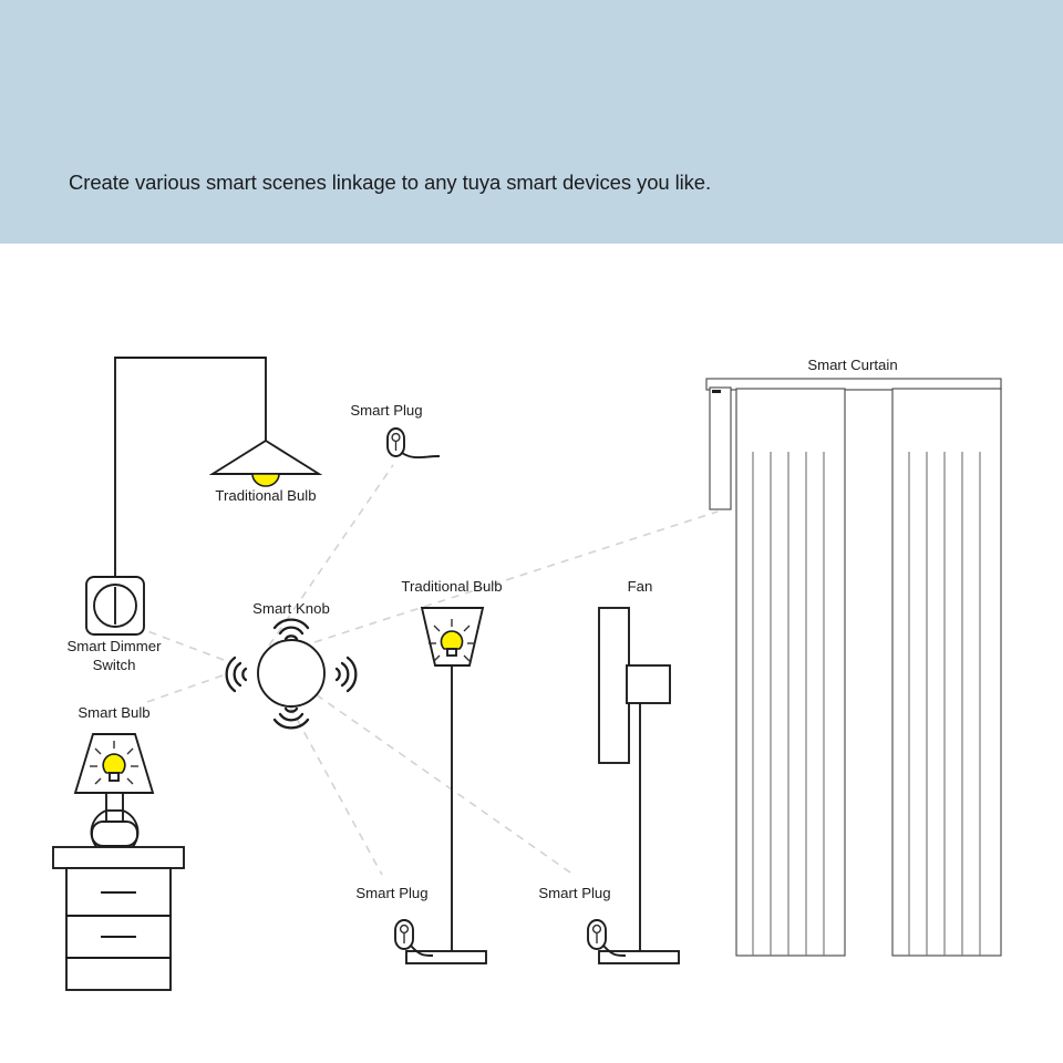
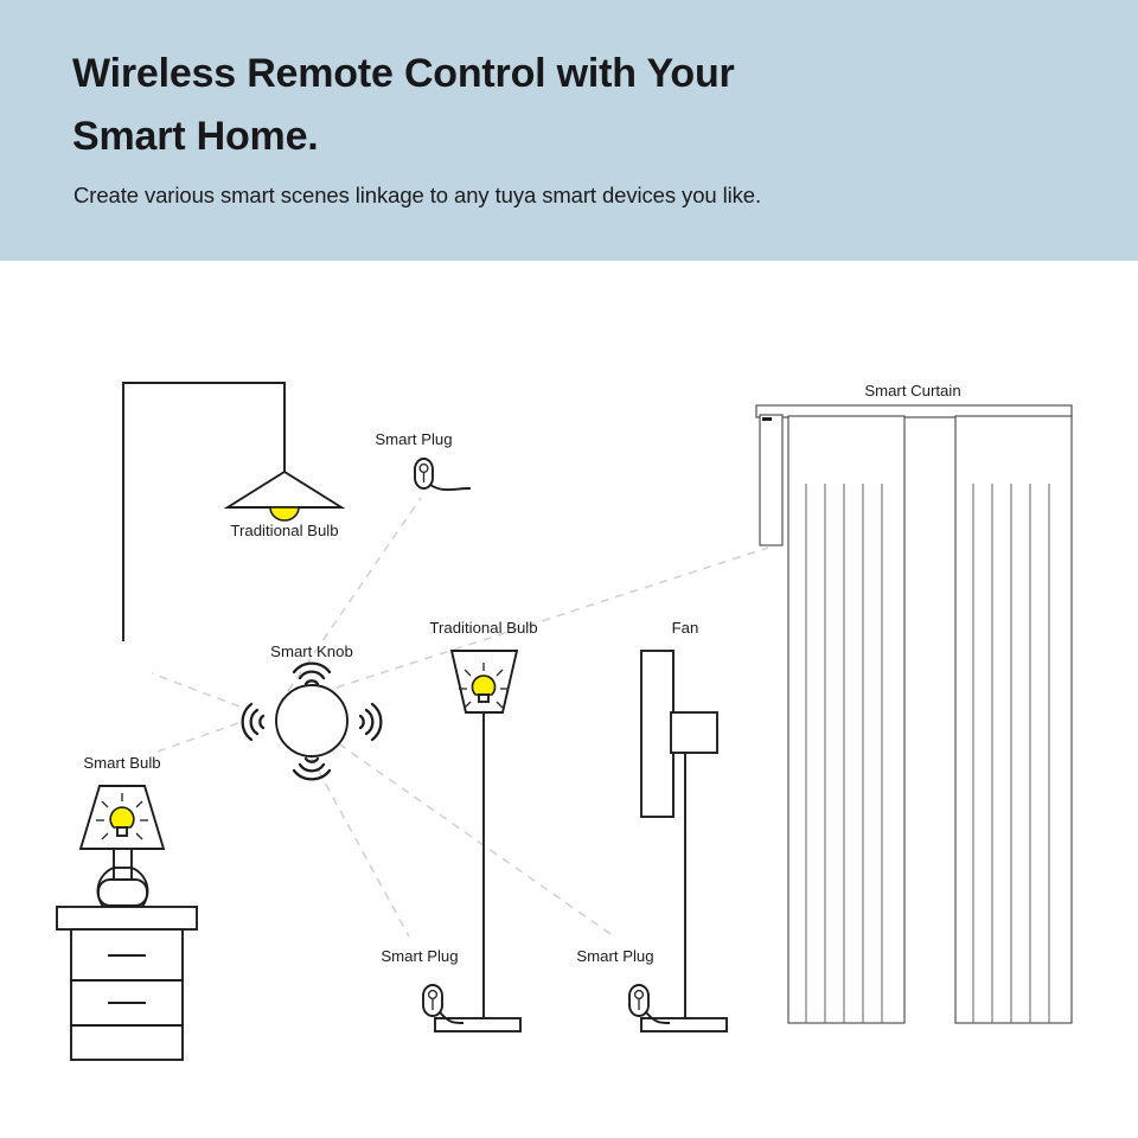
+ Wireless Remote Control with Your
+ Smart Home.
  Create various smart scenes linkage to any tuya smart devices you like.
  Traditional Bulb
- Smart Dimmer
- Switch
  Smart Bulb
  Smart Knob
  Smart Plug
  Smart Curtain
  Traditional Bulb
  Smart Plug
  Fan
  Smart Plug
